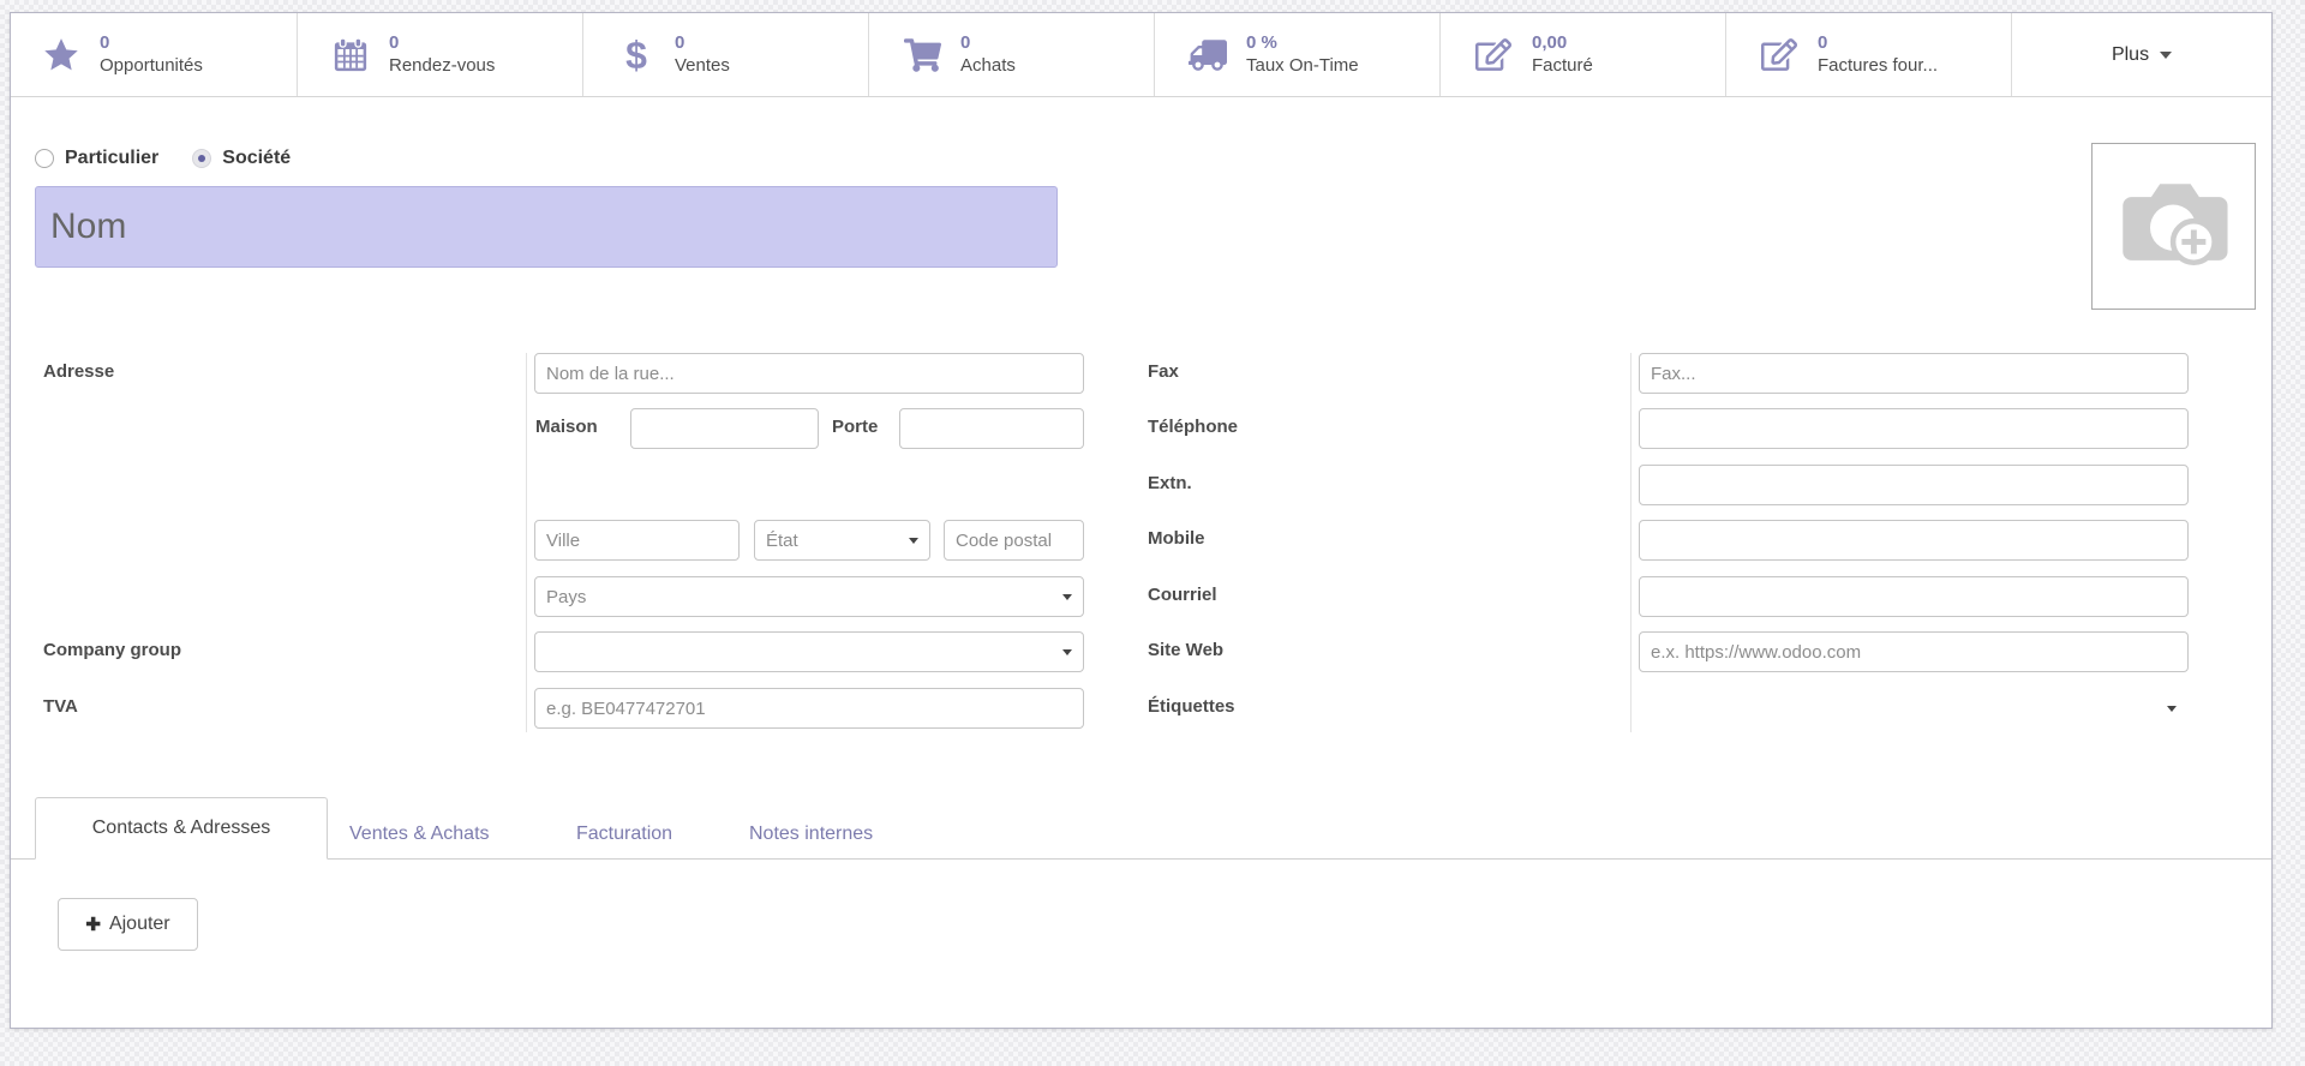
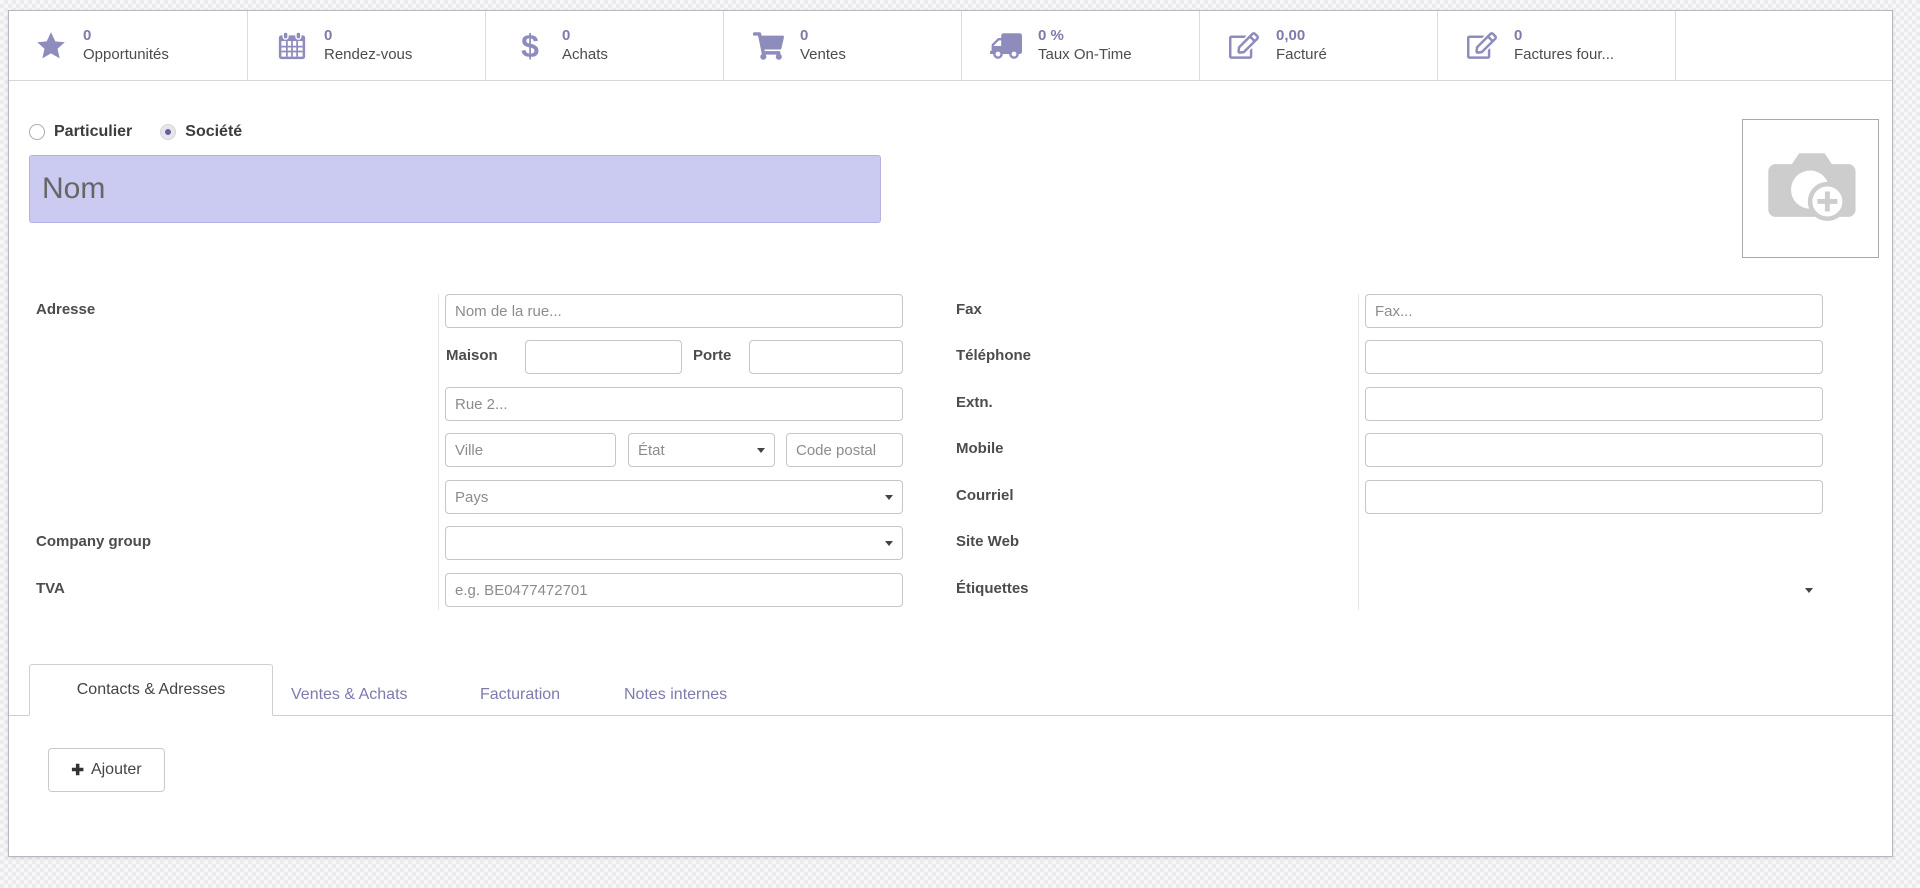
  0
  Opportunités
  0
  Rendez-vous
  $
  0
- Ventes
+ Achats
  0
- Achats
+ Ventes
  0 %
  Taux On-Time
  0,00
  Facturé
  0
  Factures four...
- Plus
  Particulier
  Société
  Nom
  Adresse
  Nom de la rue...
  Maison
  Porte
+ Rue 2...
  Ville
  État
  Code postal
  Pays
  Company group
  TVA
  e.g. BE0477472701
  Fax
  Fax...
  Téléphone
  Extn.
  Mobile
  Courriel
  Site Web
- e.x. https://www.odoo.com
  Étiquettes
  Contacts & Adresses
  Ventes & Achats
  Facturation
  Notes internes
  ✚
  Ajouter
